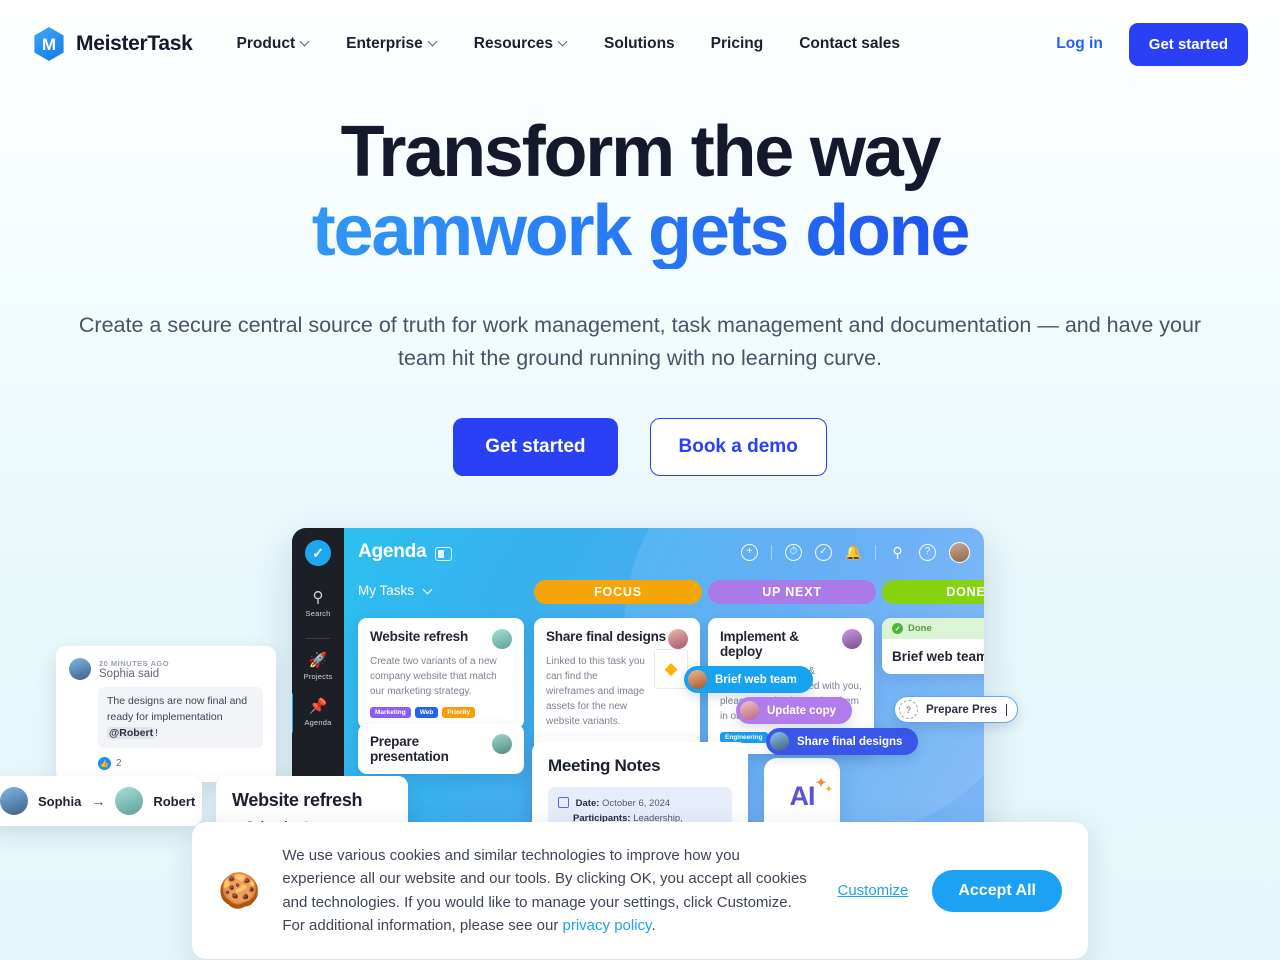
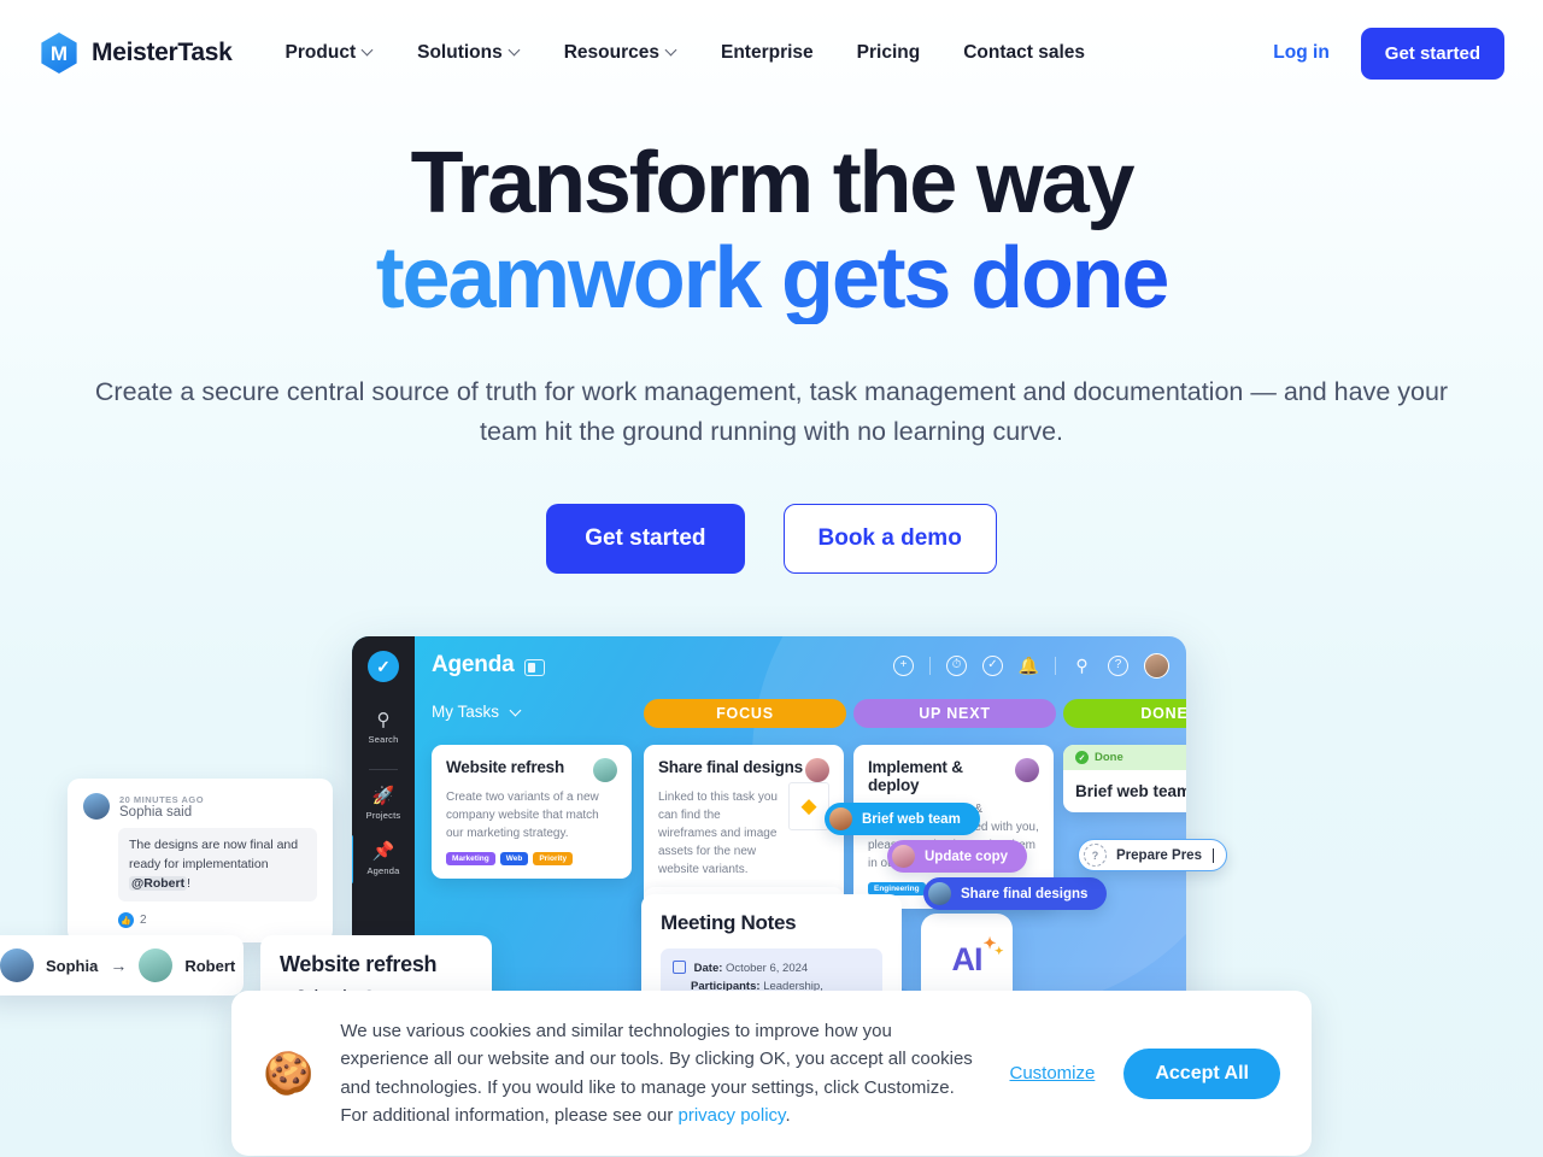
  M
  MeisterTask
  Product
- Enterprise
+ Solutions
  Resources
- Solutions
+ Enterprise
  Pricing
  Contact sales
  Log in
  Get started
  Transform the way
  teamwork gets done
  Create a secure central source of truth for work management, task management and documentation — and have your team hit the ground running with no learning curve.
  Get started
  Book a demo
  ✓
  ⚲
  Search
  🚀
  Projects
  📌
  Agenda
  Agenda
  +
  ⏱
  ✓
  🔔
  ⚲
  ?
  My Tasks
  FOCUS
  UP NEXT
  DONE
  Website refresh
  Create two variants of a new company website that match our marketing strategy.
- Prepare presentation
  Share final designs
  Linked to this task you can find the wireframes and image assets for the new website variants.
  ◆
  Implement & deploy
  Done
  Brief web team
  20 MINUTES AGO
  Sophia said
  The designs are now final and ready for implementation @Robert !
  2
  Sophia
  →
  Robert
  Website refresh
  Meeting Notes
  Date: October 6, 2024
  Brief web team
  Update copy
  Share final designs
  ?
  Prepare Pres
  AI
  ✦
  ✦
  🍪
  We use various cookies and similar technologies to improve how you experience all our website and our tools. By clicking OK, you accept all cookies and technologies. If you would like to manage your settings, click Customize. For additional information, please see our privacy policy.
  Customize
  Accept All
